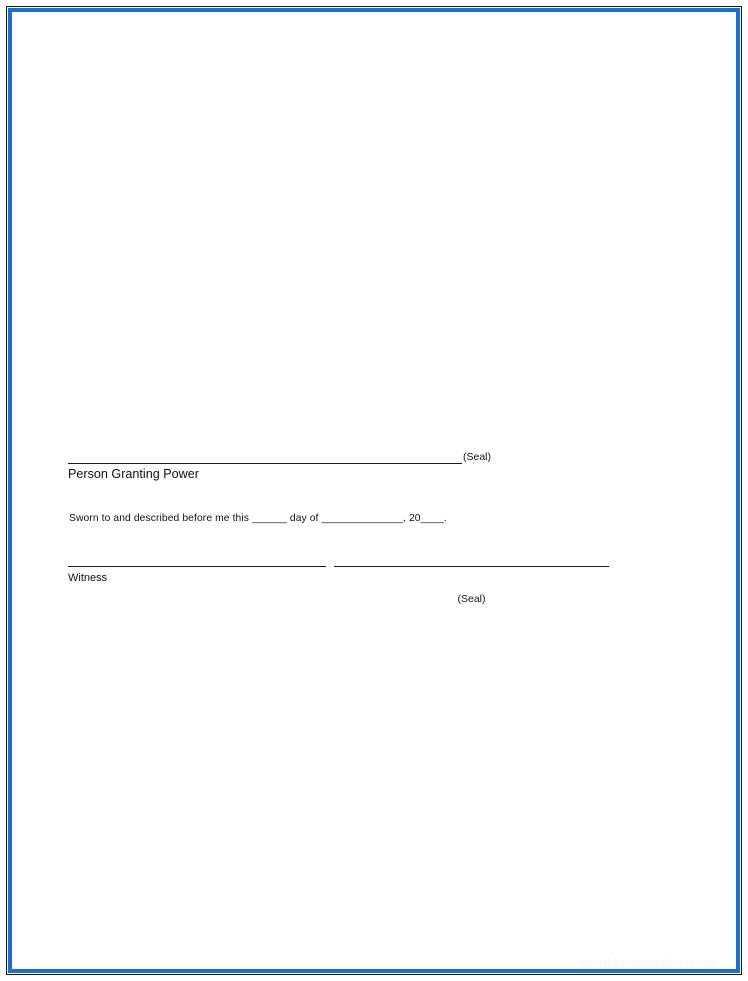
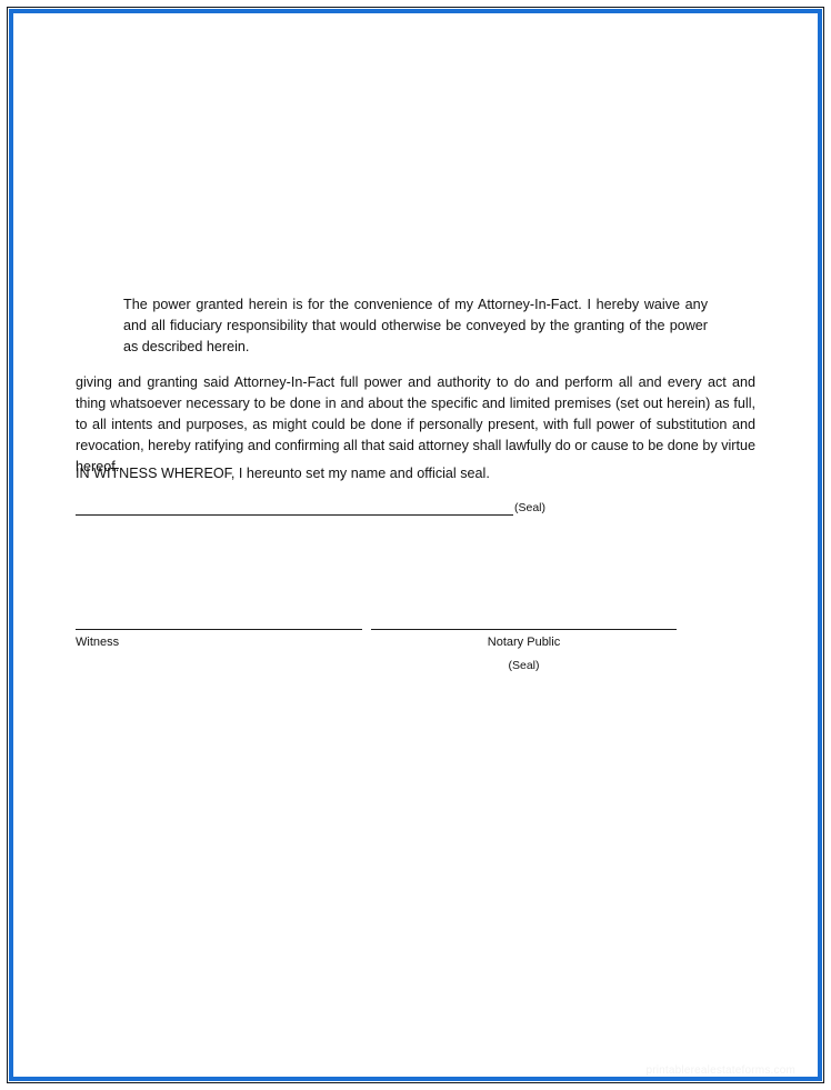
+ The power granted herein is for the convenience of my Attorney-In-Fact. I hereby waive any and all fiduciary responsibility that would otherwise be conveyed by the granting of the power as described herein.
+ giving and granting said Attorney-In-Fact full power and authority to do and perform all and every act and thing whatsoever necessary to be done in and about the specific and limited premises (set out herein) as full, to all intents and purposes, as might could be done if personally present, with full power of substitution and revocation, hereby ratifying and confirming all that said attorney shall lawfully do or cause to be done by virtue hereof.
+ IN WITNESS WHEREOF, I hereunto set my name and official seal.
  (Seal)
- Person Granting Power
- Sworn to and described before me this ______ day of ______________, 20____.
  Witness
+ Notary Public
  (Seal)
  printablerealestateforms.com
